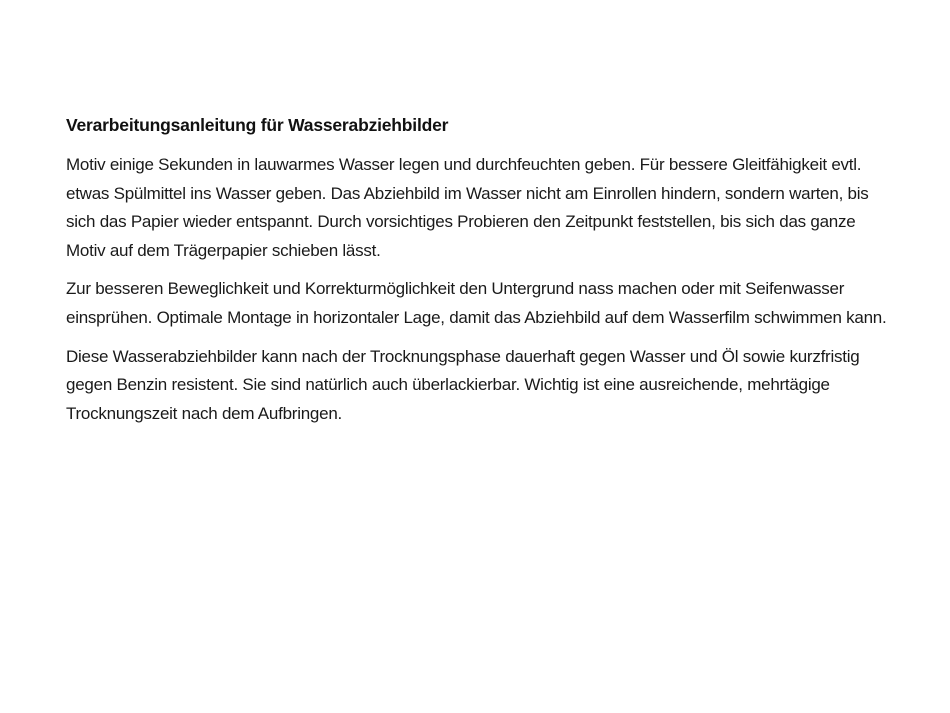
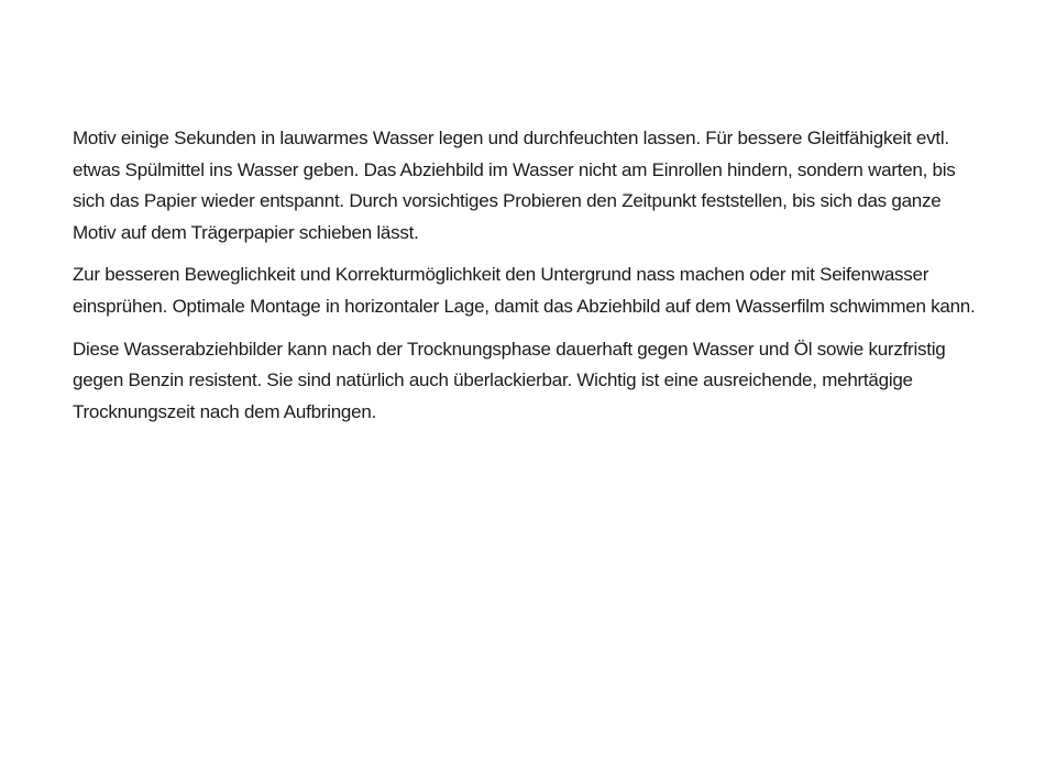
- Verarbeitungsanleitung für Wasserabziehbilder
- Motiv einige Sekunden in lauwarmes Wasser legen und durchfeuchten geben. Für bessere Gleitfähigkeit evtl. etwas Spülmittel ins Wasser geben. Das Abziehbild im Wasser nicht am Einrollen hindern, sondern warten, bis sich das Papier wieder entspannt. Durch vorsichtiges Probieren den Zeitpunkt feststellen, bis sich das ganze Motiv auf dem Trägerpapier schieben lässt.
+ Motiv einige Sekunden in lauwarmes Wasser legen und durchfeuchten lassen. Für bessere Gleitfähigkeit evtl. etwas Spülmittel ins Wasser geben. Das Abziehbild im Wasser nicht am Einrollen hindern, sondern warten, bis sich das Papier wieder entspannt. Durch vorsichtiges Probieren den Zeitpunkt feststellen, bis sich das ganze Motiv auf dem Trägerpapier schieben lässt.
  Zur besseren Beweglichkeit und Korrekturmöglichkeit den Untergrund nass machen oder mit Seifenwasser einsprühen. Optimale Montage in horizontaler Lage, damit das Abziehbild auf dem Wasserfilm schwimmen kann.
  Diese Wasserabziehbilder kann nach der Trocknungsphase dauerhaft gegen Wasser und Öl sowie kurzfristig gegen Benzin resistent. Sie sind natürlich auch überlackierbar. Wichtig ist eine ausreichende, mehrtägige Trocknungszeit nach dem Aufbringen.
